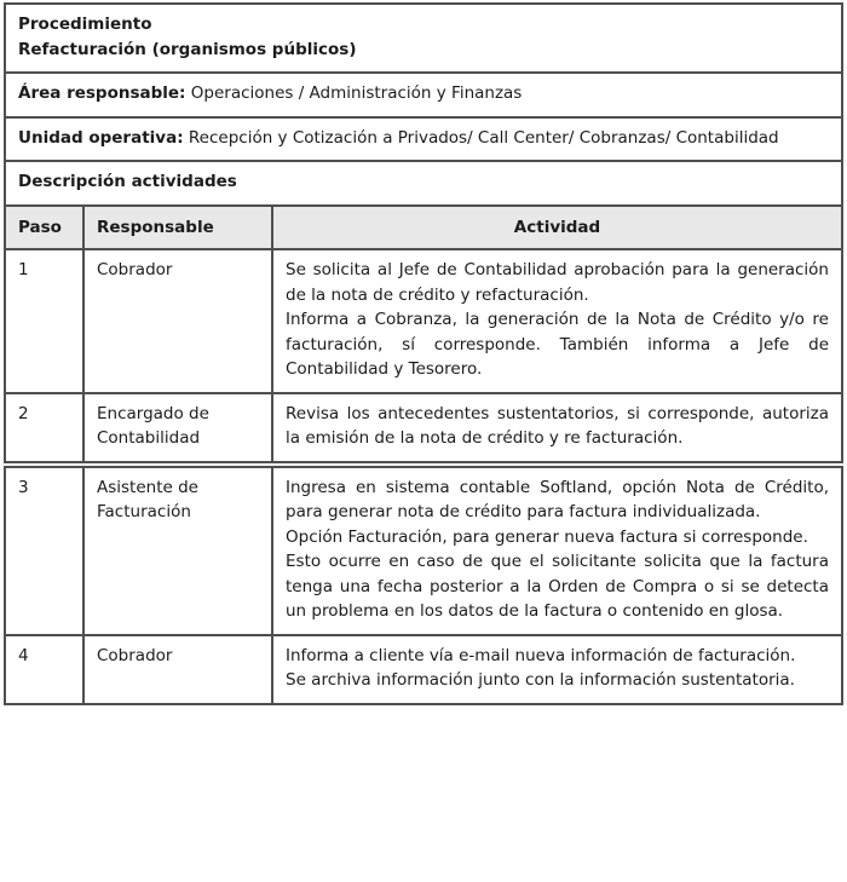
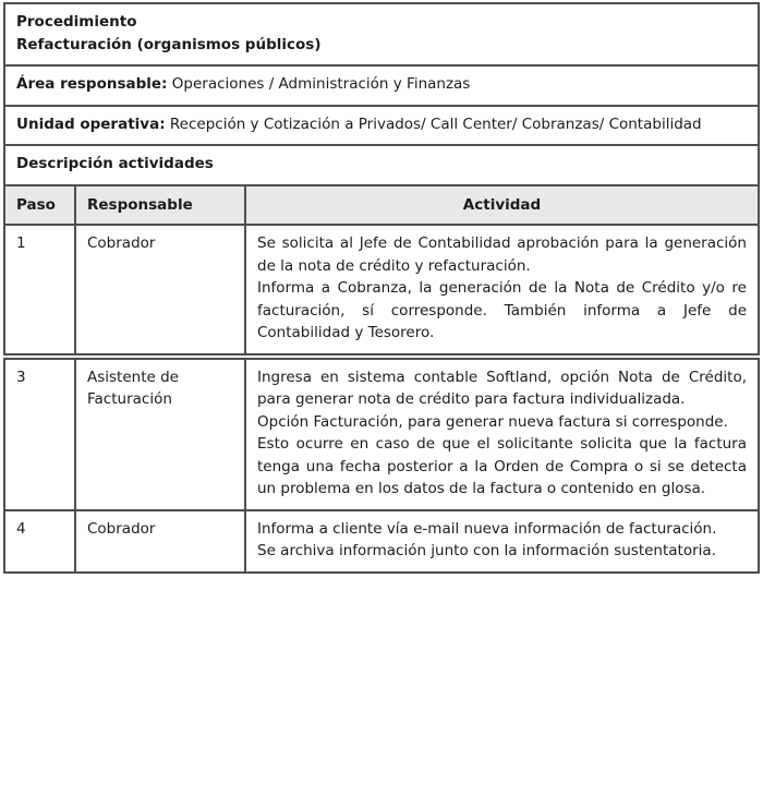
  Procedimiento Refacturación (organismos públicos)
  Área responsable: Operaciones / Administración y Finanzas
  Unidad operativa: Recepción y Cotización a Privados/ Call Center/ Cobranzas/ Contabilidad
  Descripción actividades
  Paso	Responsable	Actividad
  1	Cobrador	Se solicita al Jefe de Contabilidad aprobación para la generación de la nota de crédito y refacturación. Informa a Cobranza, la generación de la Nota de Crédito y/o re facturación, sí corresponde. También informa a Jefe de Contabilidad y Tesorero.
- 2	Encargado de Contabilidad	Revisa los antecedentes sustentatorios, si corresponde, autoriza la emisión de la nota de crédito y re facturación.
  3	Asistente de Facturación	Ingresa en sistema contable Softland, opción Nota de Crédito, para generar nota de crédito para factura individualizada. Opción Facturación, para generar nueva factura si corresponde. Esto ocurre en caso de que el solicitante solicita que la factura tenga una fecha posterior a la Orden de Compra o si se detecta un problema en los datos de la factura o contenido en glosa.
  4	Cobrador	Informa a cliente vía e-mail nueva información de facturación. Se archiva información junto con la información sustentatoria.
